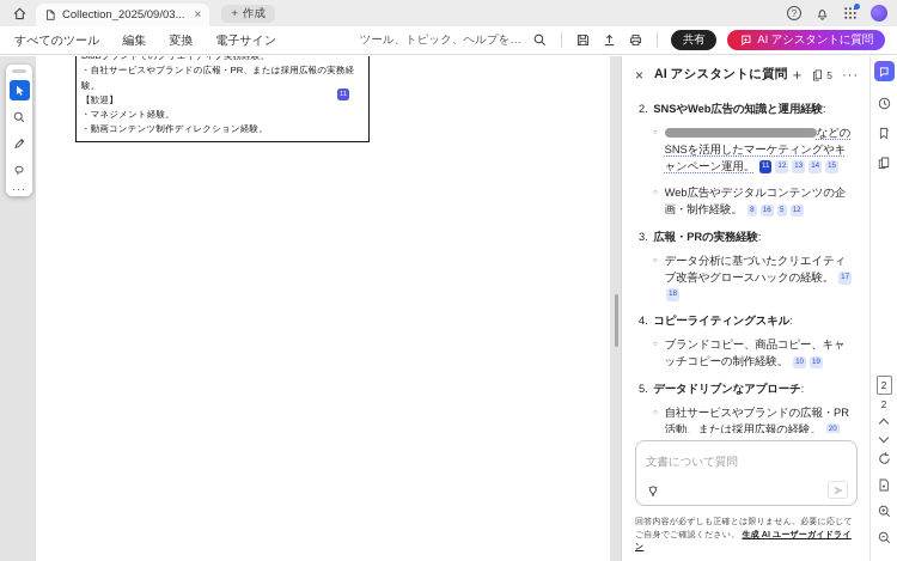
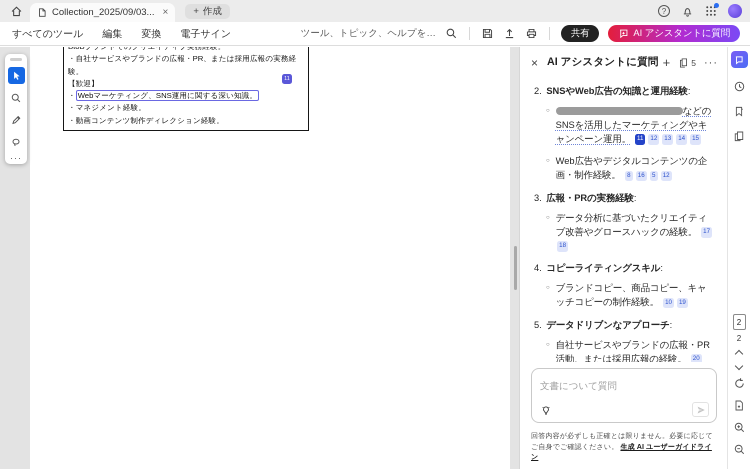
  Collection_2025/09/03...
  ×
  +
  作成
  ?
  すべてのツール
  編集
  変換
  電子サイン
  ツール、トピック、ヘルプを…
  共有
  AI アシスタントに質問
  BtoBブランドでのクリエイティブ実務経験。
  ・自社サービスやブランドの広報・PR、または採用広報の実務経験。
  【歓迎】
+ ・ Webマーケティング、SNS運用に関する深い知識。
  ・マネジメント経験。
  ・動画コンテンツ制作ディレクション経験。
  ···
  ×
  AI アシスタントに質問
  +
  5
  ···
  2. SNSやWeb広告の知識と運用経験:
  などのSNSを活用したマーケティングやキャンペーン運用。
  Web広告やデジタルコンテンツの企画・制作経験。
  3. 広報・PRの実務経験:
  データ分析に基づいたクリエイティブ改善やグロースハックの経験。
  4. コピーライティングスキル:
  ブランドコピー、商品コピー、キャッチコピーの制作経験。
  5. データドリブンなアプローチ:
  自社サービスやブランドの広報・PR活動、または採用広報の経験。
  文書について質問
  回答内容が必ずしも正確とは限りません。必要に応じてご自身でご確認ください。 生成 AI ユーザーガイドライン
  2
  2
